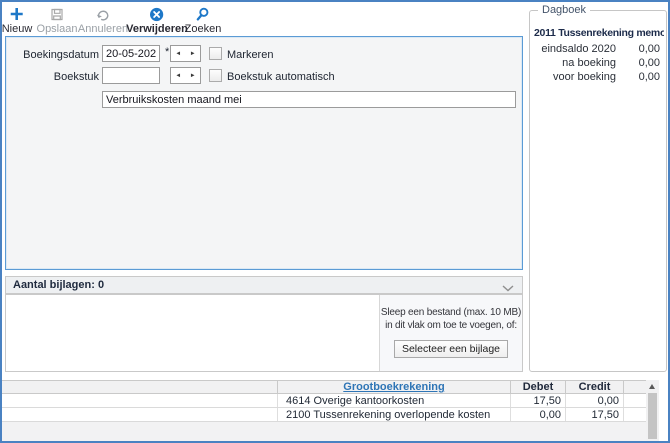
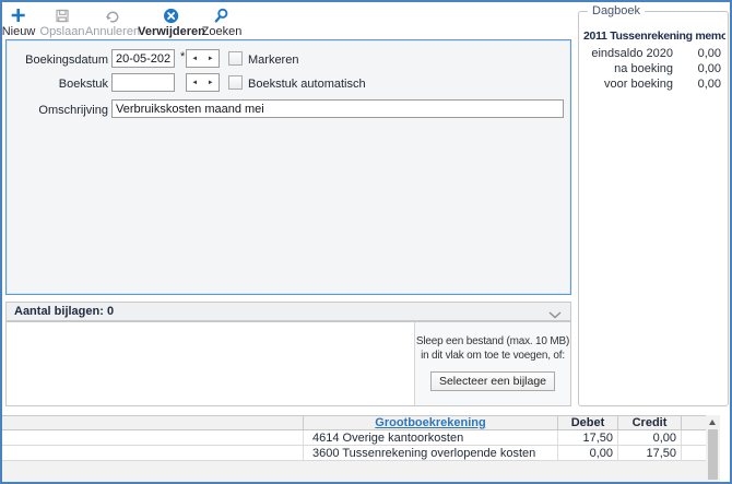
  Nieuw
  Opslaan
  Annuleren
  Verwijderen
  Zoeken
  Boekingsdatum
  20-05-202
  *
  Markeren
  Boekstuk
  Boekstuk automatisch
+ Omschrijving
  Verbruikskosten maand mei
  Aantal bijlagen: 0
  Sleep een bestand (max. 10 MB)
  in dit vlak om toe te voegen, of:
  Selecteer een bijlage
  Dagboek
  2011 Tussenrekening memo
  eindsaldo 2020
  0,00
  na boeking
  0,00
  voor boeking
  0,00
  Grootboekrekening
  Debet
  Credit
  4614 Overige kantoorkosten
  17,50
  0,00
- 2100 Tussenrekening overlopende kosten
+ 3600 Tussenrekening overlopende kosten
  0,00
  17,50
